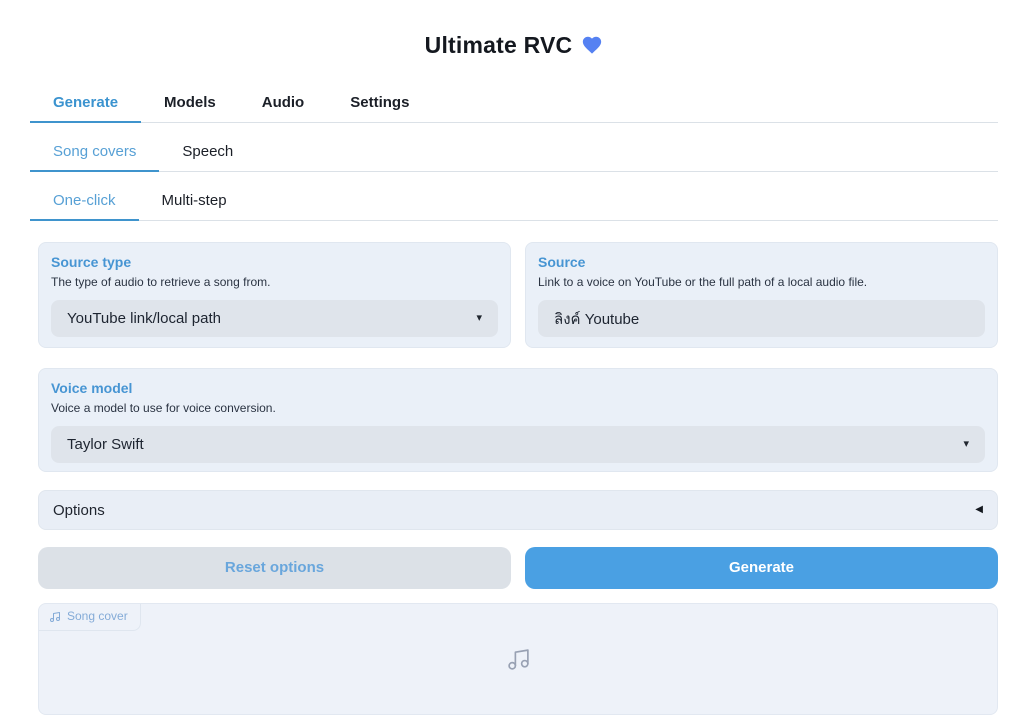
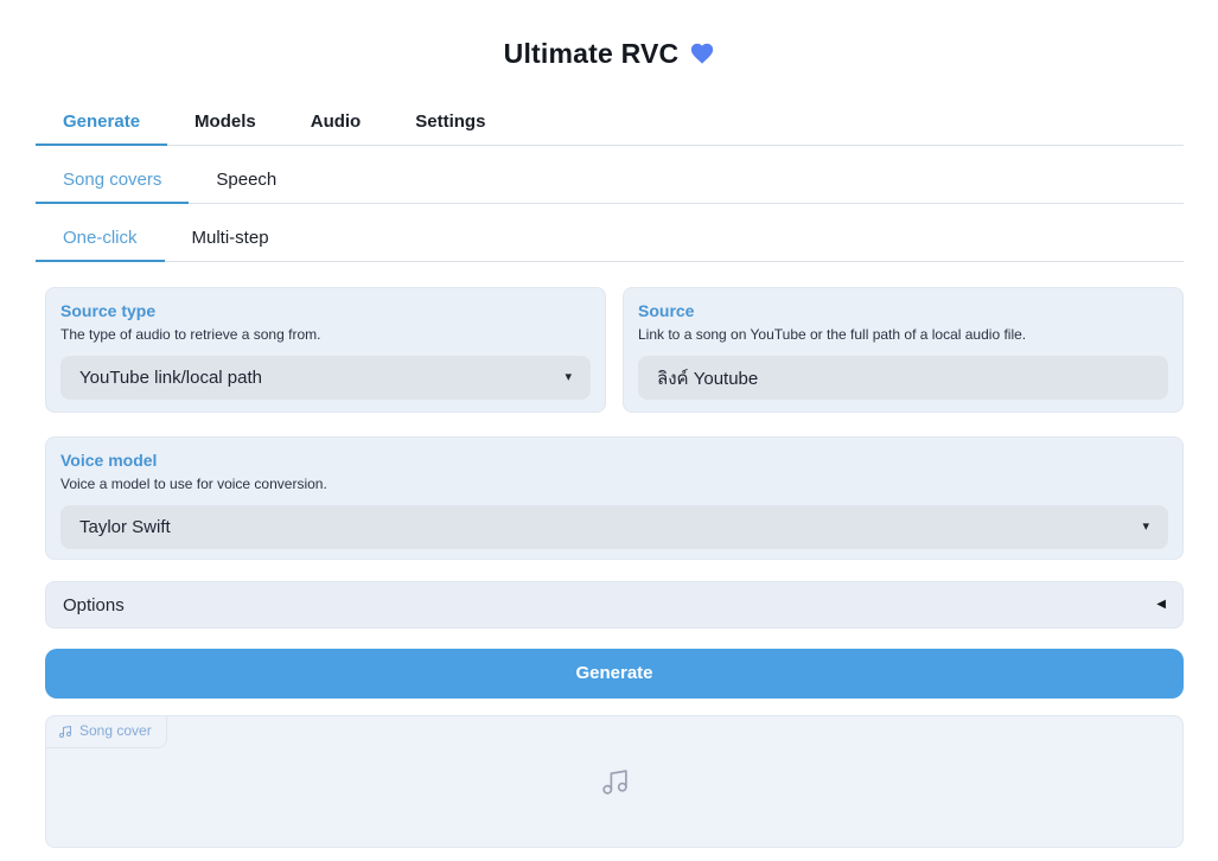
  Ultimate RVC
  Generate
  Models
  Audio
  Settings
  Song covers
  Speech
  One-click
  Multi-step
  Source type
  The type of audio to retrieve a song from.
  YouTube link/local path
  ▾
  Source
- Link to a voice on YouTube or the full path of a local audio file.
+ Link to a song on YouTube or the full path of a local audio file.
  ลิงค์ Youtube
  Voice model
  Voice a model to use for voice conversion.
  Taylor Swift
  ▾
  Options
  ◀
- Reset options
  Generate
  Song cover
